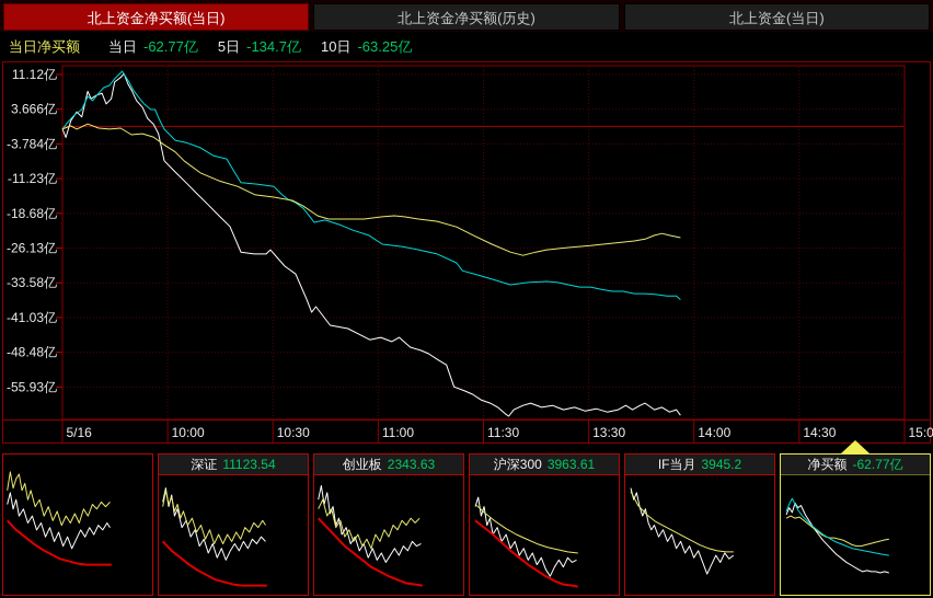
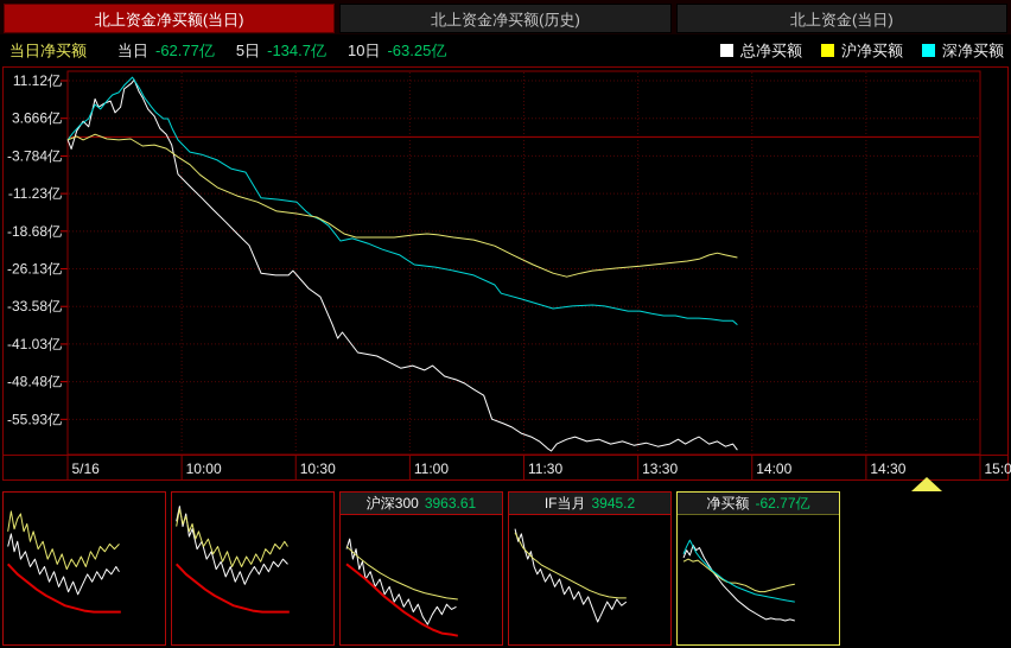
  北上资金净买额(当日)
  北上资金净买额(历史)
  北上资金(当日)
  当日净买额
  当日
  -62.77亿
  5日
  -134.7亿
  10日
  -63.25亿
+ 总净买额
+ 沪净买额
+ 深净买额
  11.12亿
  3.666亿
  -3.784亿
  -11.23亿
  -18.68亿
  -26.13亿
  -33.58亿
  -41.03亿
  -48.48亿
  -55.93亿
  5/16
  10:00
  10:30
  11:00
  11:30
  13:30
  14:00
  14:30
  15:0
- 深证
- 11123.54
- 创业板
- 2343.63
  沪深300
  3963.61
  IF当月
  3945.2
  净买额
  -62.77亿
